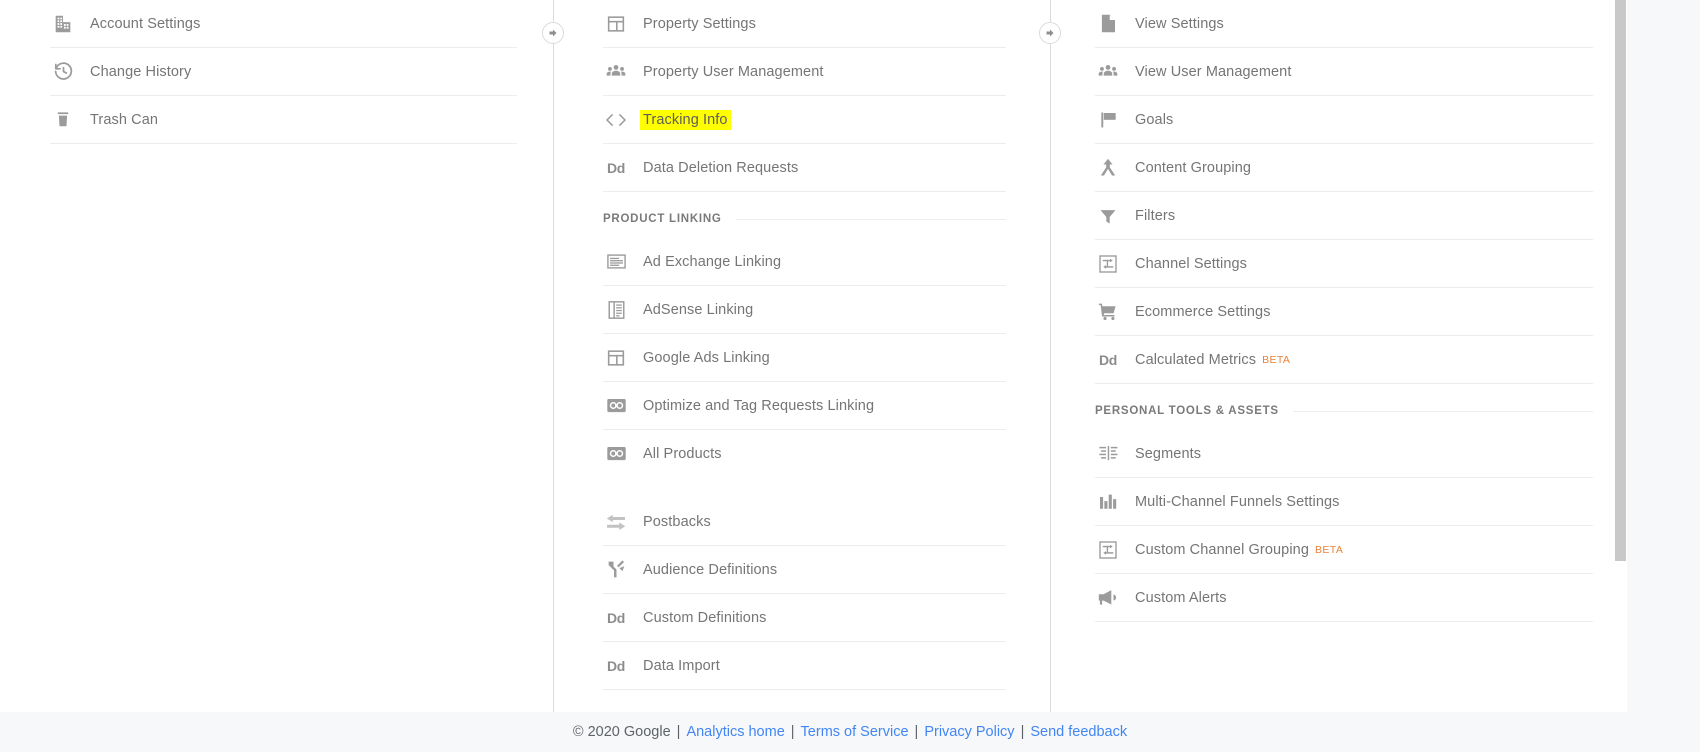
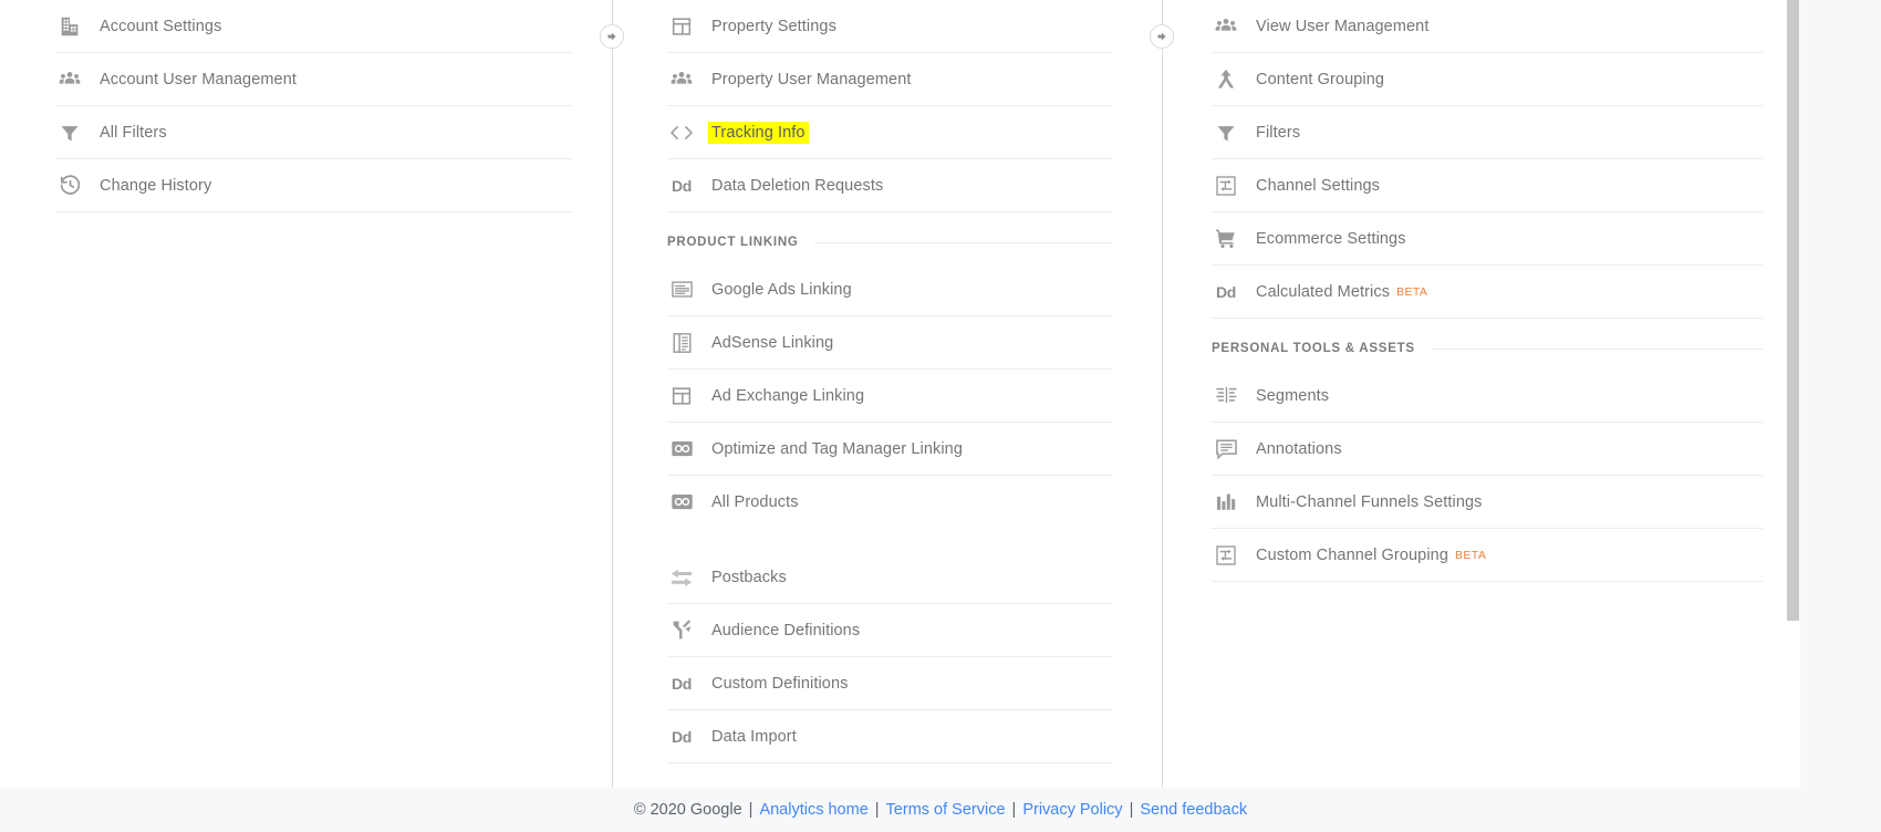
  Account Settings
+ Account User Management
+ All Filters
  Change History
- Trash Can
  Property Settings
  Property User Management
  Tracking Info
  Dd
  Data Deletion Requests
  PRODUCT LINKING
- Ad Exchange Linking
+ Google Ads Linking
  AdSense Linking
- Google Ads Linking
+ Ad Exchange Linking
- Optimize and Tag Requests Linking
+ Optimize and Tag Manager Linking
  All Products
  Postbacks
  Audience Definitions
  Dd
  Custom Definitions
  Dd
  Data Import
- View Settings
  View User Management
- Goals
  Content Grouping
  Filters
  Channel Settings
  Ecommerce Settings
  Dd
  Calculated Metrics
  BETA
  PERSONAL TOOLS & ASSETS
  Segments
+ Annotations
  Multi-Channel Funnels Settings
  Custom Channel Grouping
  BETA
- Custom Alerts
  © 2020 Google
  |
  Analytics home
  |
  Terms of Service
  |
  Privacy Policy
  |
  Send feedback
